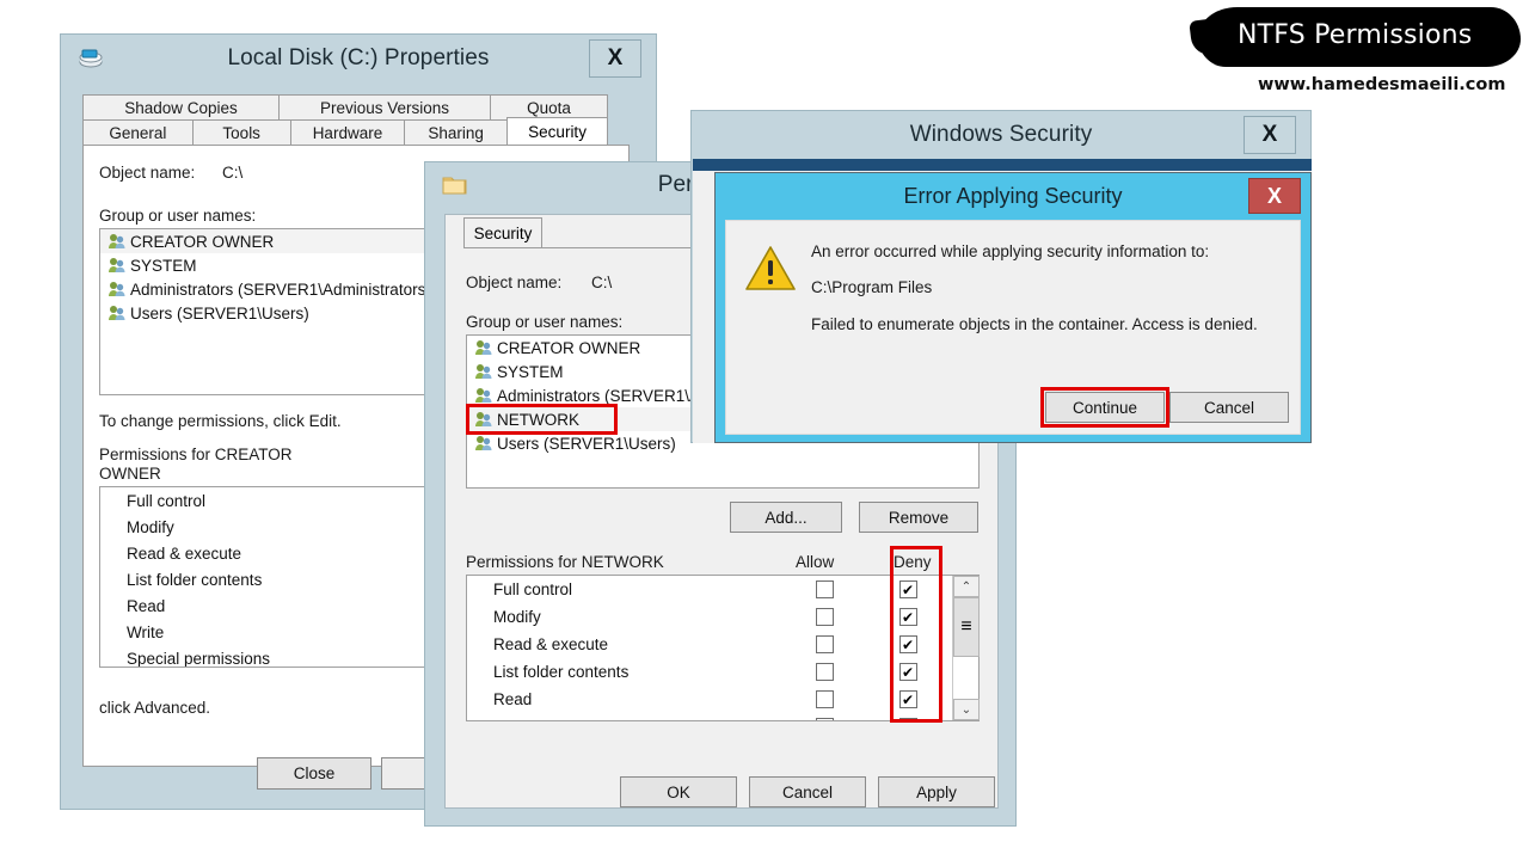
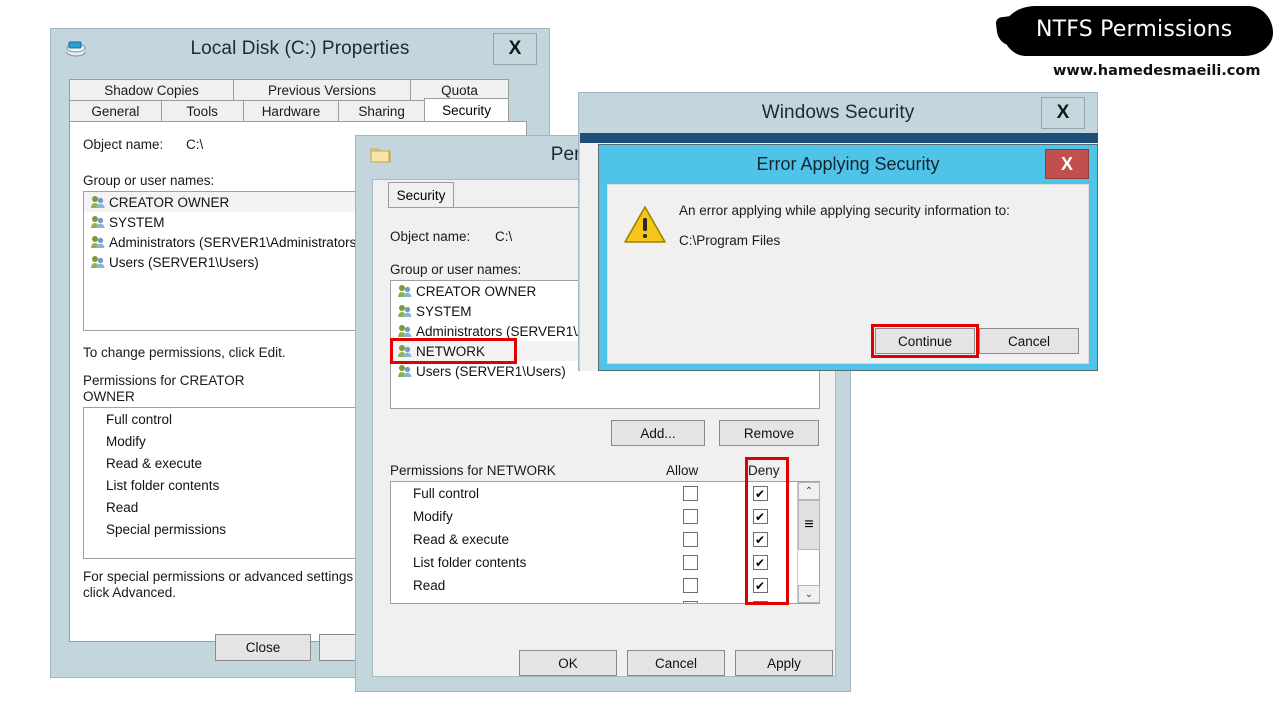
  Local Disk (C:) Properties
  X
  Shadow Copies
  Previous Versions
  Quota
  General
  Tools
  Hardware
  Sharing
  Security
  Object name:
  C:\
  Group or user names:
  CREATOR OWNER
  SYSTEM
  Administrators (SERVER1\Administrators
  Users (SERVER1\Users)
  To change permissions, click Edit.
  Permissions for CREATOR
  OWNER
  Full control
  Modify
  Read & execute
  List folder contents
  Read
- Write
  Special permissions
+ For special permissions or advanced settings
  click Advanced.
  Close
  Security
  Object name:
  C:\
  Group or user names:
  CREATOR OWNER
  SYSTEM
  Administrators (SERVER1\
  NETWORK
  Users (SERVER1\Users)
  Add...
  Remove
  Permissions for NETWORK
  Allow
  Deny
  Full control
  ✔
  Modify
  ✔
  Read & execute
  ✔
  List folder contents
  ✔
  Read
  ✔
  ⌃
  ≡
  ⌄
  OK
  Cancel
  Apply
  Windows Security
  X
  Error Applying Security
  X
- An error occurred while applying security information to:
+ An error applying while applying security information to:
  C:\Program Files
- Failed to enumerate objects in the container. Access is denied.
  Continue
  Cancel
  NTFS Permissions
  www.hamedesmaeili.com
